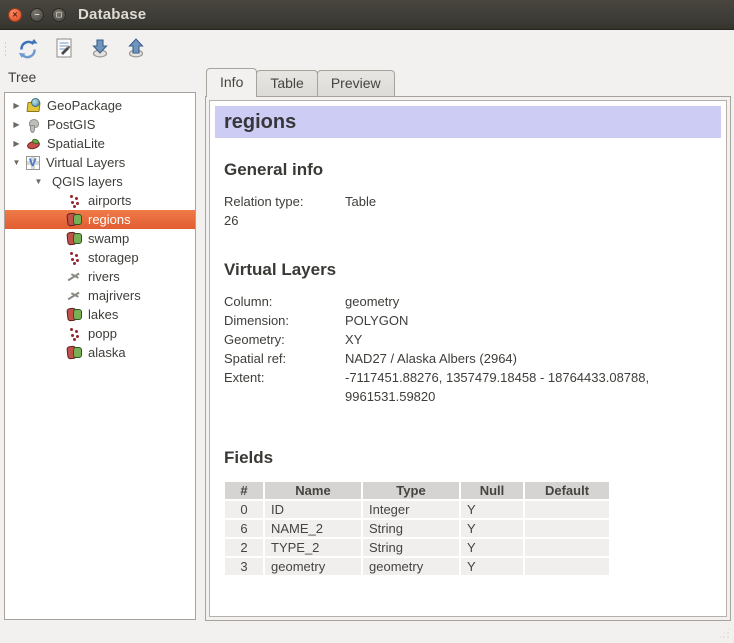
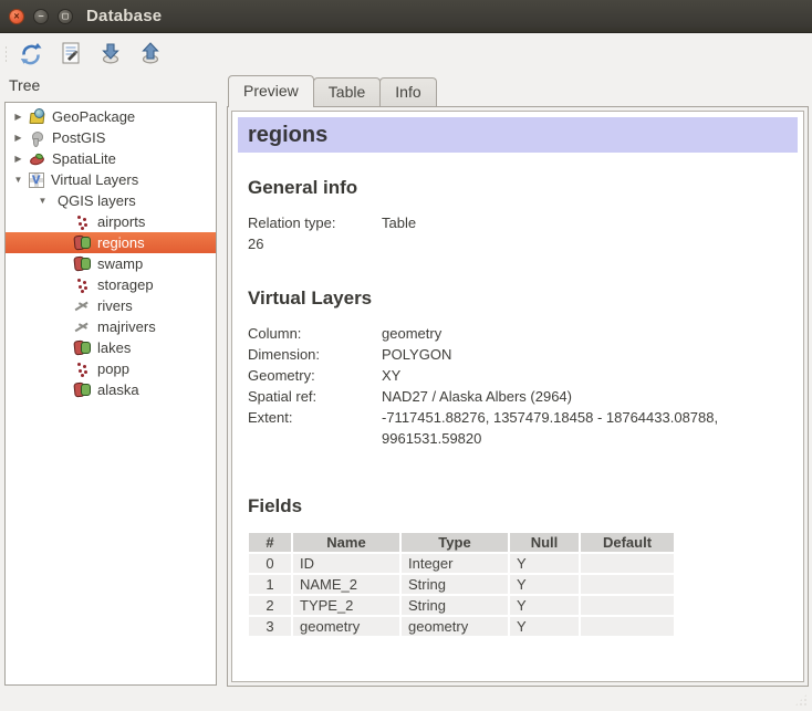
  ×
  −
  Database
  Tree
  GeoPackage
  PostGIS
  SpatiaLite
  Virtual Layers
  QGIS layers
  airports
  regions
  swamp
  storagep
  rivers
  majrivers
  lakes
  popp
  alaska
- Info
+ Preview
  Table
- Preview
+ Info
  regions
  General info
  Relation type:
  Table
  26
  Virtual Layers
  Column:
  geometry
  Dimension:
  POLYGON
  Geometry:
  XY
  Spatial ref:
  NAD27 / Alaska Albers (2964)
  Extent:
  -7117451.88276, 1357479.18458 - 18764433.08788, 9961531.59820
  Fields
  #	Name	Type	Null	Default
  0	ID	Integer	Y
- 6	NAME_2	String	Y
+ 1	NAME_2	String	Y
  2	TYPE_2	String	Y
  3	geometry	geometry	Y
